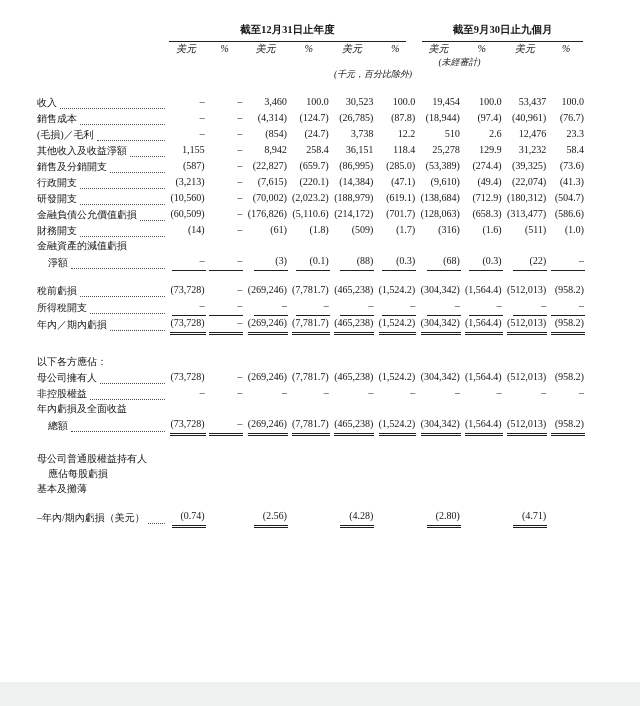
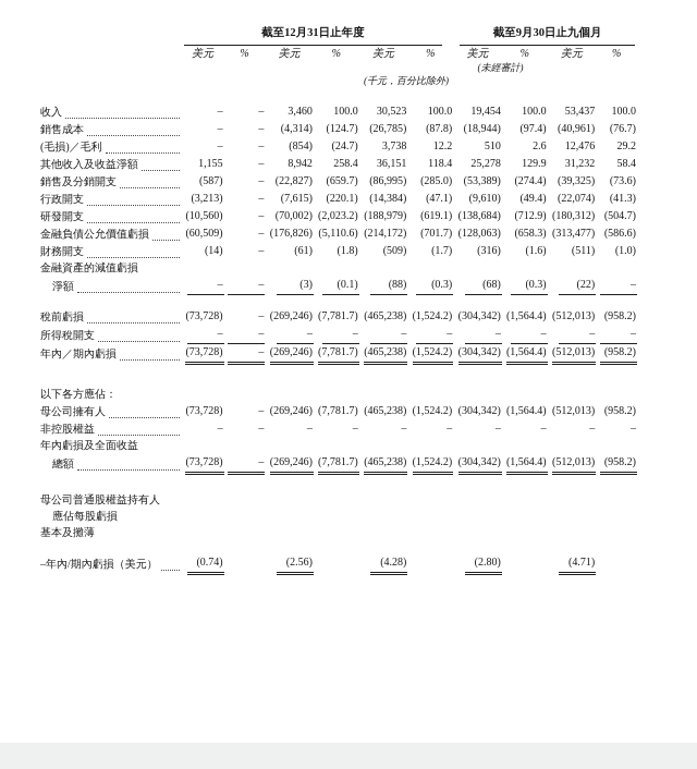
  	截至12月31日止年度	截至9月30日止九個月
  	美元	%	美元	%	美元	%	美元	%	美元	%
  	(未經審計)
  	(千元，百分比除外)
  收入	–	–	3,460	100.0	30,523	100.0	19,454	100.0	53,437	100.0
  銷售成本	–	–	(4,314)	(124.7)	(26,785)	(87.8)	(18,944)	(97.4)	(40,961)	(76.7)
- (毛損)／毛利	–	–	(854)	(24.7)	3,738	12.2	510	2.6	12,476	23.3
+ (毛損)／毛利	–	–	(854)	(24.7)	3,738	12.2	510	2.6	12,476	29.2
  其他收入及收益淨額	1,155	–	8,942	258.4	36,151	118.4	25,278	129.9	31,232	58.4
  銷售及分銷開支	(587)	–	(22,827)	(659.7)	(86,995)	(285.0)	(53,389)	(274.4)	(39,325)	(73.6)
  行政開支	(3,213)	–	(7,615)	(220.1)	(14,384)	(47.1)	(9,610)	(49.4)	(22,074)	(41.3)
  研發開支	(10,560)	–	(70,002)	(2,023.2)	(188,979)	(619.1)	(138,684)	(712.9)	(180,312)	(504.7)
  金融負債公允價值虧損	(60,509)	–	(176,826)	(5,110.6)	(214,172)	(701.7)	(128,063)	(658.3)	(313,477)	(586.6)
  財務開支	(14)	–	(61)	(1.8)	(509)	(1.7)	(316)	(1.6)	(511)	(1.0)
  金融資產的減值虧損
  淨額	–	–	(3)	(0.1)	(88)	(0.3)	(68)	(0.3)	(22)	–
  稅前虧損	(73,728)	–	(269,246)	(7,781.7)	(465,238)	(1,524.2)	(304,342)	(1,564.4)	(512,013)	(958.2)
  所得稅開支	–	–	–	–	–	–	–	–	–	–
  年內／期內虧損	(73,728)	–	(269,246)	(7,781.7)	(465,238)	(1,524.2)	(304,342)	(1,564.4)	(512,013)	(958.2)
  以下各方應佔：
  母公司擁有人	(73,728)	–	(269,246)	(7,781.7)	(465,238)	(1,524.2)	(304,342)	(1,564.4)	(512,013)	(958.2)
  非控股權益	–	–	–	–	–	–	–	–	–	–
  年內虧損及全面收益
  總額	(73,728)	–	(269,246)	(7,781.7)	(465,238)	(1,524.2)	(304,342)	(1,564.4)	(512,013)	(958.2)
  母公司普通股權益持有人
  應佔每股虧損
  基本及攤薄
  –年內/期內虧損（美元）	(0.74)		(2.56)		(4.28)		(2.80)		(4.71)
